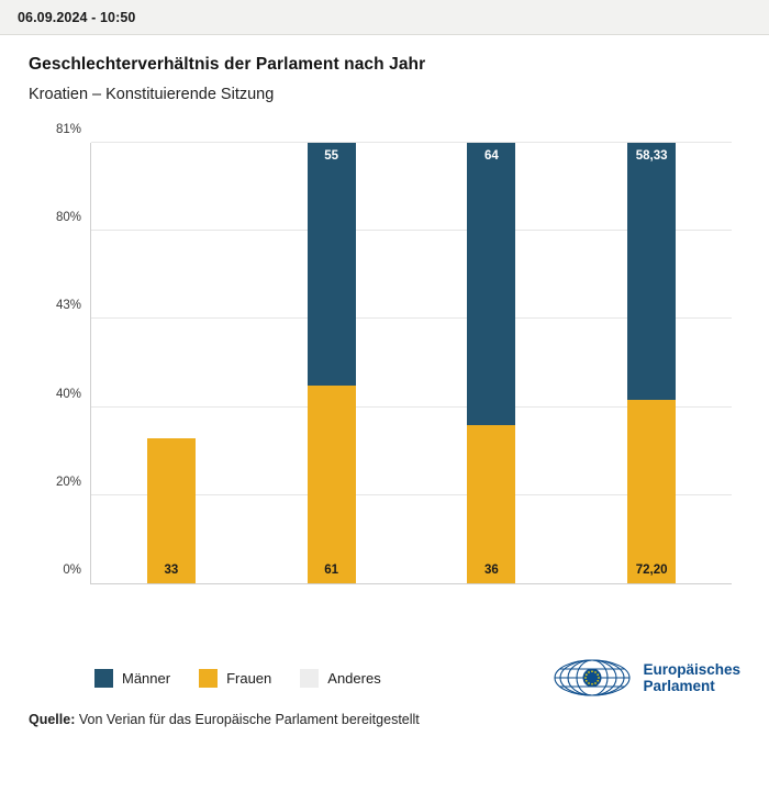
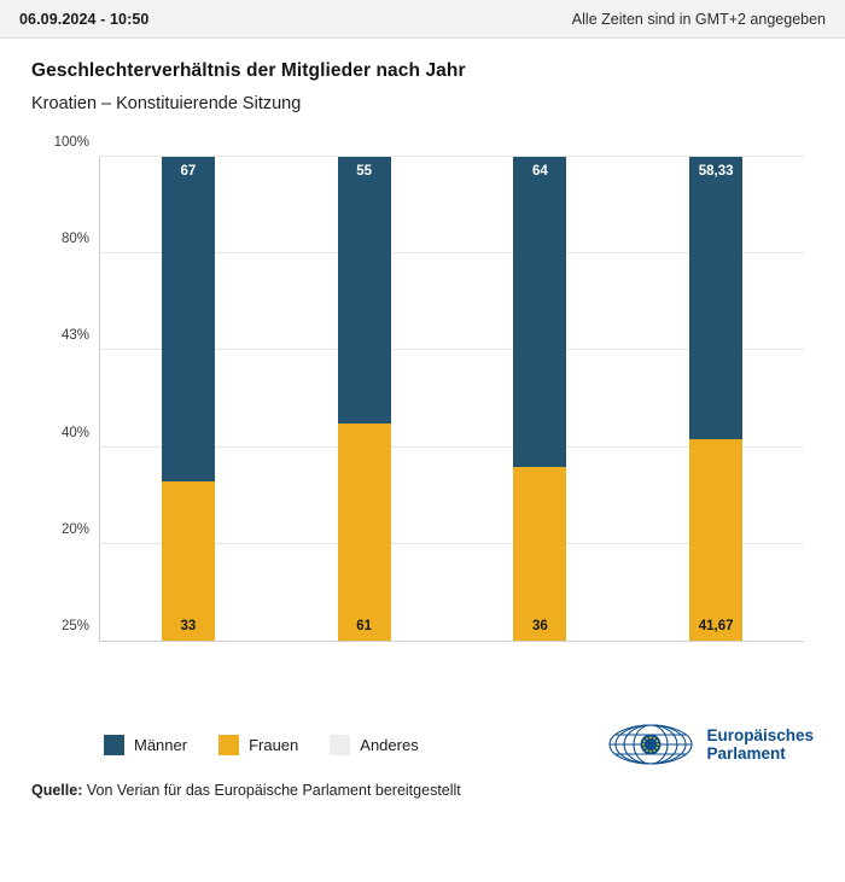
  06.09.2024 - 10:50
+ Alle Zeiten sind in GMT+2 angegeben
- Geschlechterverhältnis der Parlament nach Jahr
+ Geschlechterverhältnis der Mitglieder nach Jahr
  Kroatien – Konstituierende Sitzung
- 0%
+ 25%
  20%
  40%
  43%
  80%
- 81%
+ 100%
+ 67
  33
  55
  61
  64
  36
  58,33
- 72,20
+ 41,67
  Männer
  Frauen
  Anderes
  Europäisches
  Parlament
  Quelle: Von Verian für das Europäische Parlament bereitgestellt
